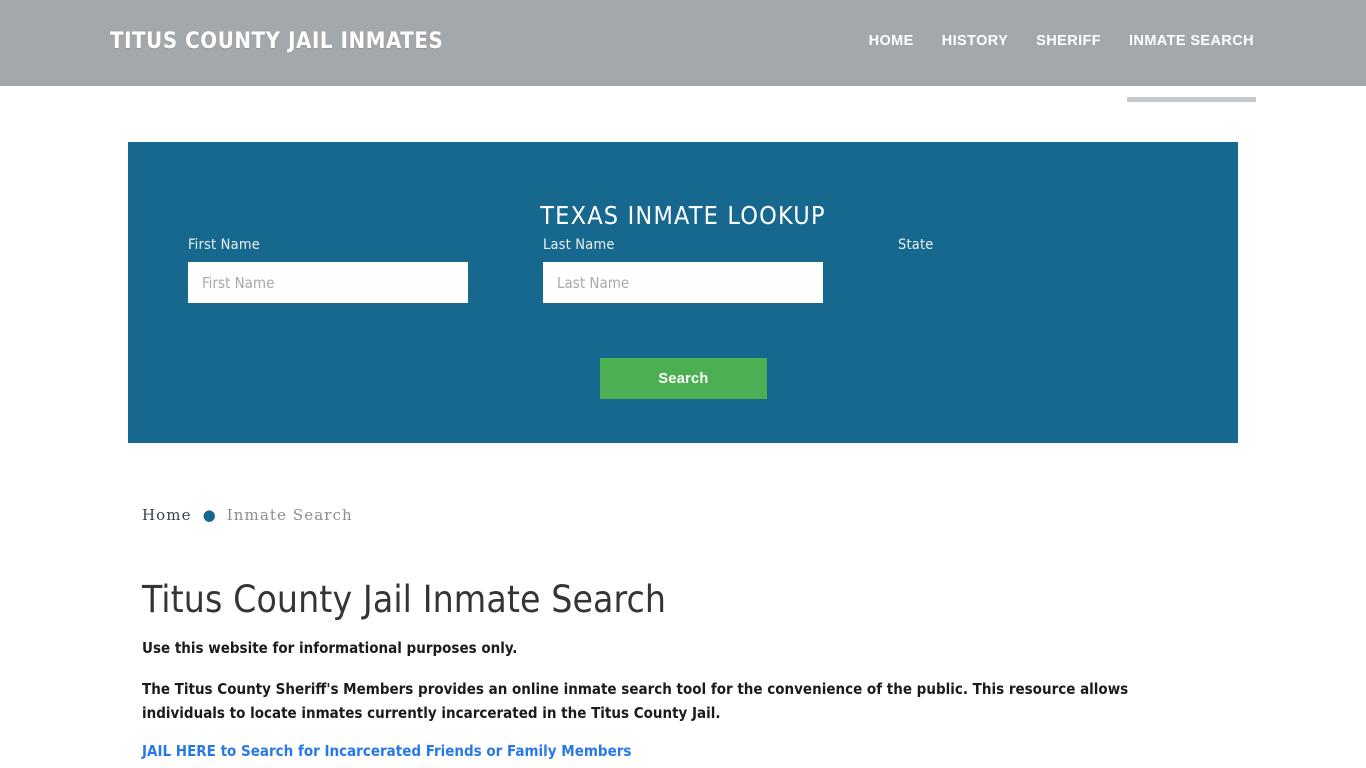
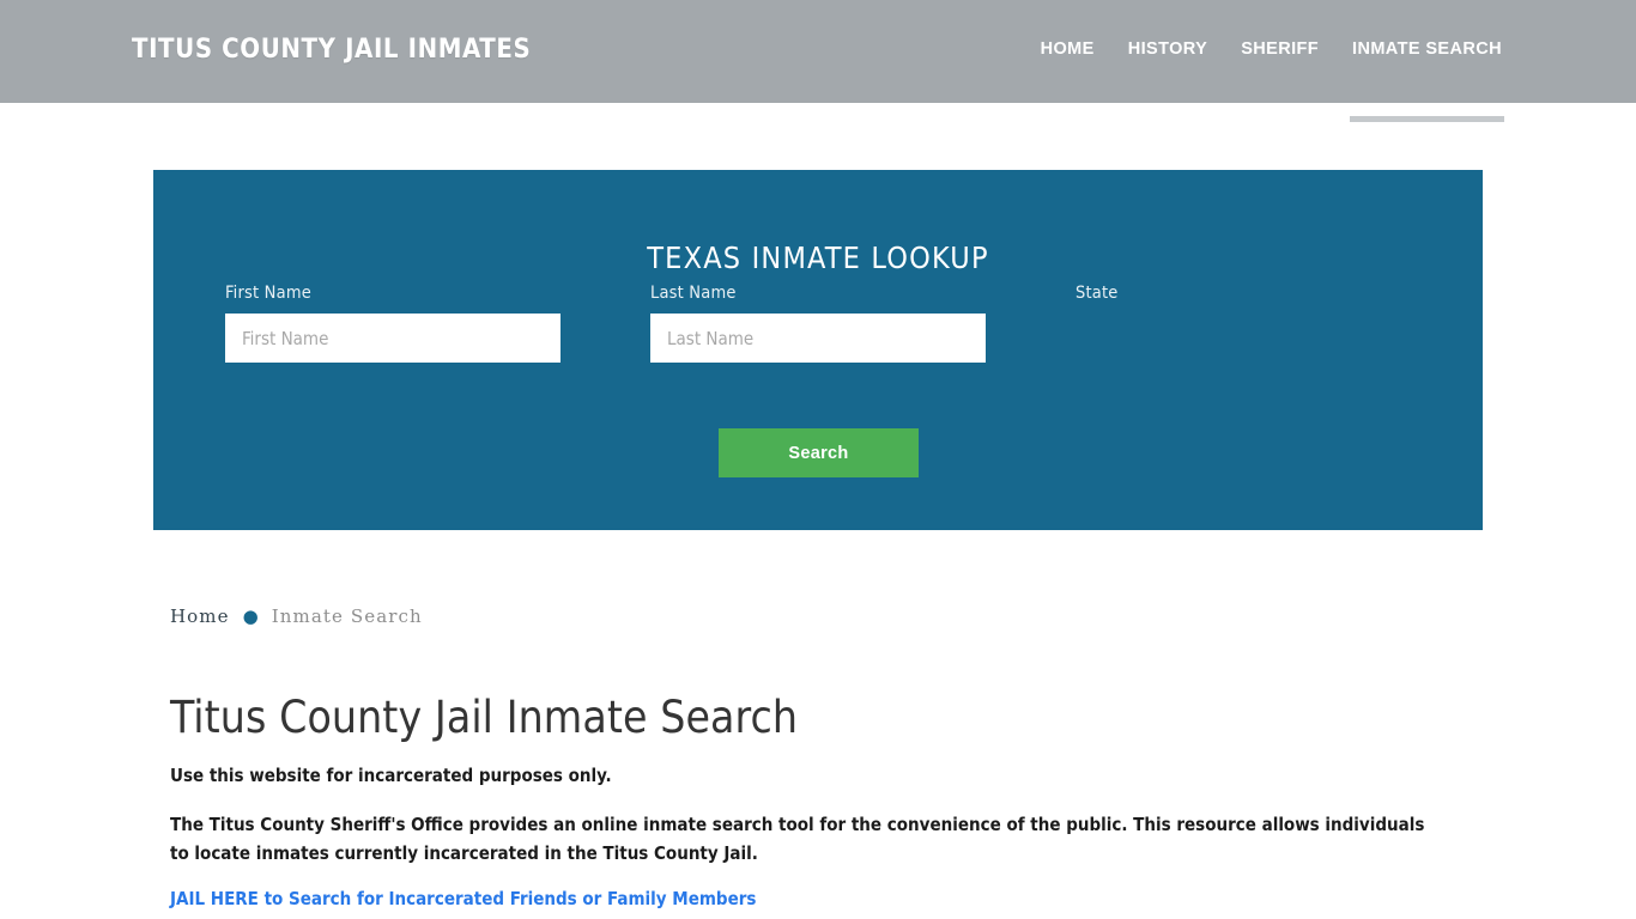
  TITUS COUNTY JAIL INMATES
  HOME
  HISTORY
  SHERIFF
  INMATE SEARCH
  TEXAS INMATE LOOKUP
  First Name
  First Name
  Last Name
  Last Name
  State
  Search
  Home
  ●
  Inmate Search
  Titus County Jail Inmate Search
- Use this website for informational purposes only.
+ Use this website for incarcerated purposes only.
- The Titus County Sheriff's Members provides an online inmate search tool for the convenience of the public. This resource allows individuals to locate inmates currently incarcerated in the Titus County Jail.
+ The Titus County Sheriff's Office provides an online inmate search tool for the convenience of the public. This resource allows individuals to locate inmates currently incarcerated in the Titus County Jail.
  JAIL HERE to Search for Incarcerated Friends or Family Members
